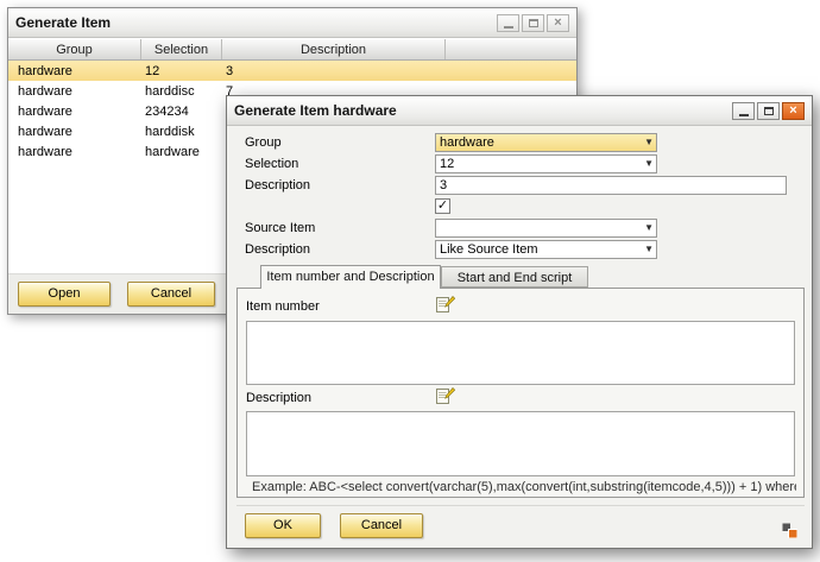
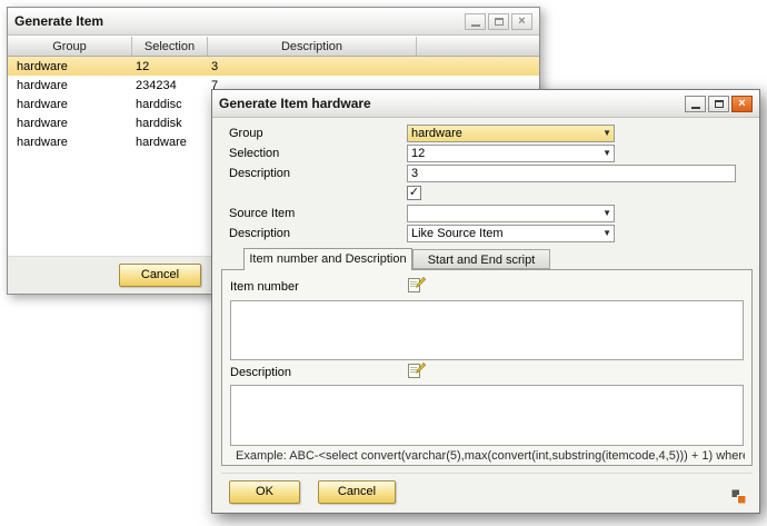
  Generate Item
  ×
  Group
  Selection
  Description
  hardware
  12
  3
  hardware
- harddisc
+ 234234
  7
  hardware
- 234234
+ harddisc
  hardware
  harddisk
  hardware
  hardware
- Open
  Cancel
  Generate Item hardware
  ×
  Group
  hardware
  ▼
  Selection
  12
  ▼
  Description
  3
  ✓
  Source Item
  ▼
  Description
  Like Source Item
  ▼
  Item number and Description
  Start and End script
  Item number
  Description
  Example: ABC-<select convert(varchar(5),max(convert(int,substring(itemcode,4,5))) + 1) wher
  OK
  Cancel
